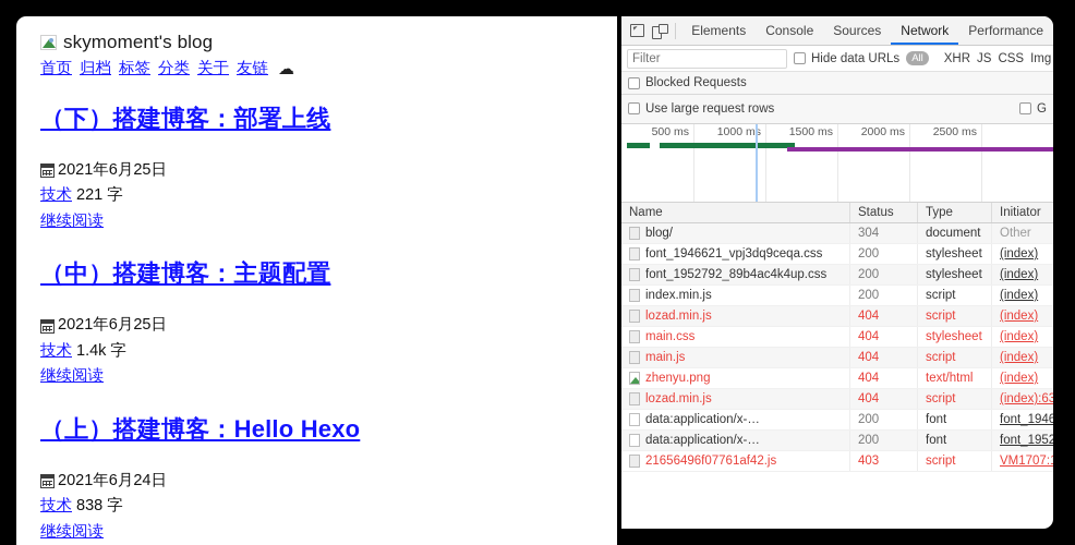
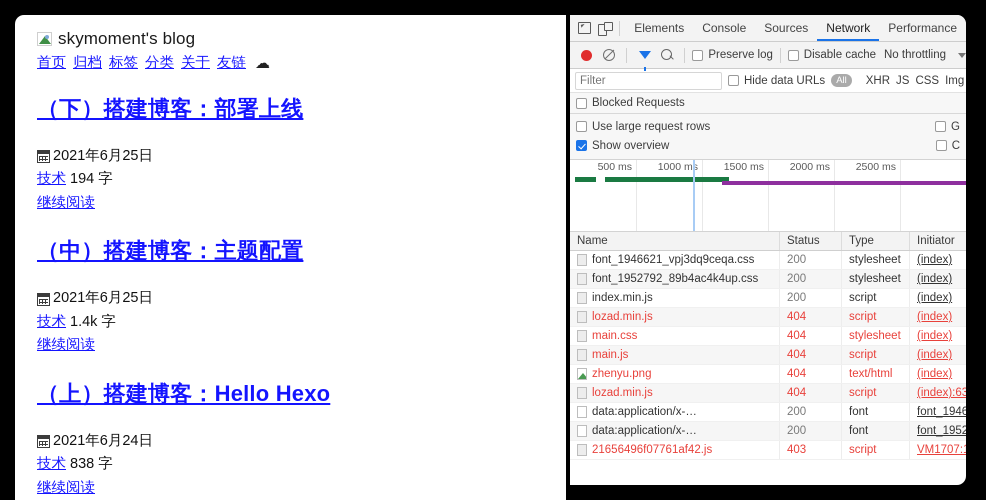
  skymoment's blog
  首页
  归档
  标签
  分类
  关于
  友链
  ☁
  （下）搭建博客：部署上线
  2021年6月25日
  技术
- 221 字
+ 194 字
  继续阅读
  （中）搭建博客：主题配置
  2021年6月25日
  技术
  1.4k 字
  继续阅读
  （上）搭建博客：Hello Hexo
  2021年6月24日
  技术
  838 字
  继续阅读
  Elements
  Console
  Sources
  Network
  Performance
+ Preserve log
+ Disable cache
+ No throttling
  Filter
  Hide data URLs
  All
  XHR
  JS
  CSS
  Img
  Blocked Requests
  Use large request rows
  G
+ Show overview
+ C
  500 ms
  1000 ms
  1500 ms
  2000 ms
  2500 ms
  Name
  Status
  Type
  Initiator
- blog/
- 304
- document
- Other
  font_1946621_vpj3dq9ceqa.css
  200
  stylesheet
  (index)
  font_1952792_89b4ac4k4up.css
  200
  stylesheet
  (index)
  index.min.js
  200
  script
  (index)
  lozad.min.js
  404
  script
  (index)
  main.css
  404
  stylesheet
  (index)
  main.js
  404
  script
  (index)
  zhenyu.png
  404
  text/html
  (index)
  lozad.min.js
  404
  script
  (index):63
  data:application/x-…
  200
  font
  font_1946
  data:application/x-…
  200
  font
  font_1952
  21656496f07761af42.js
  403
  script
  VM1707:
